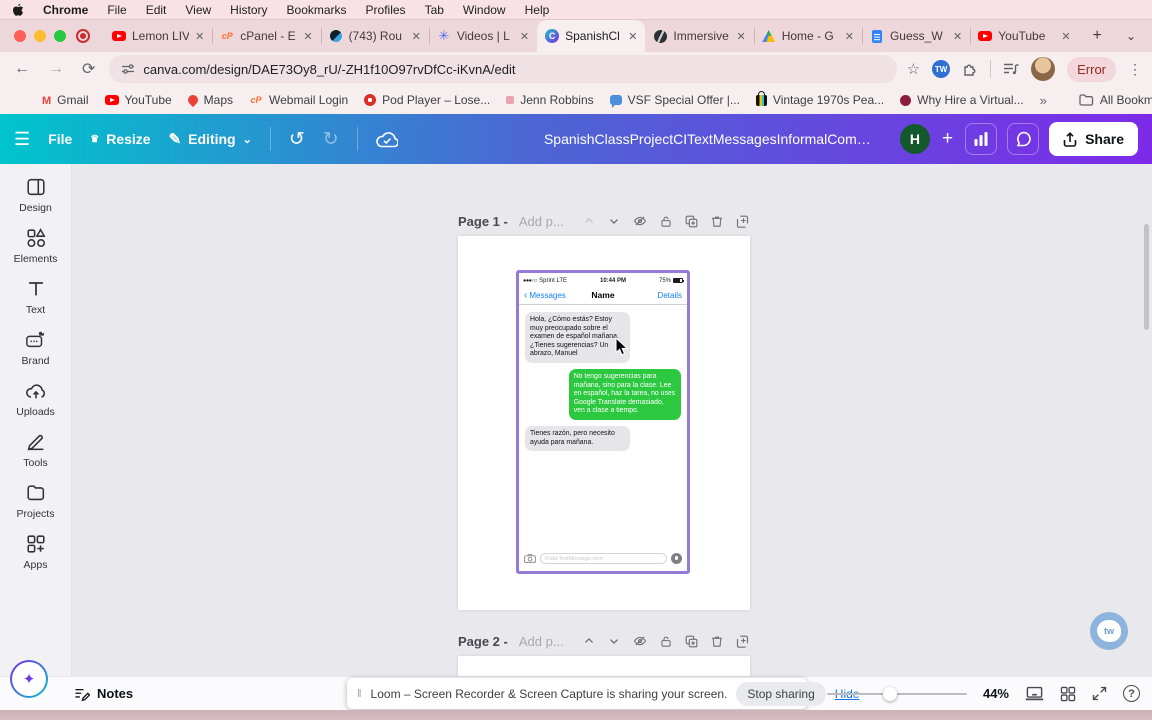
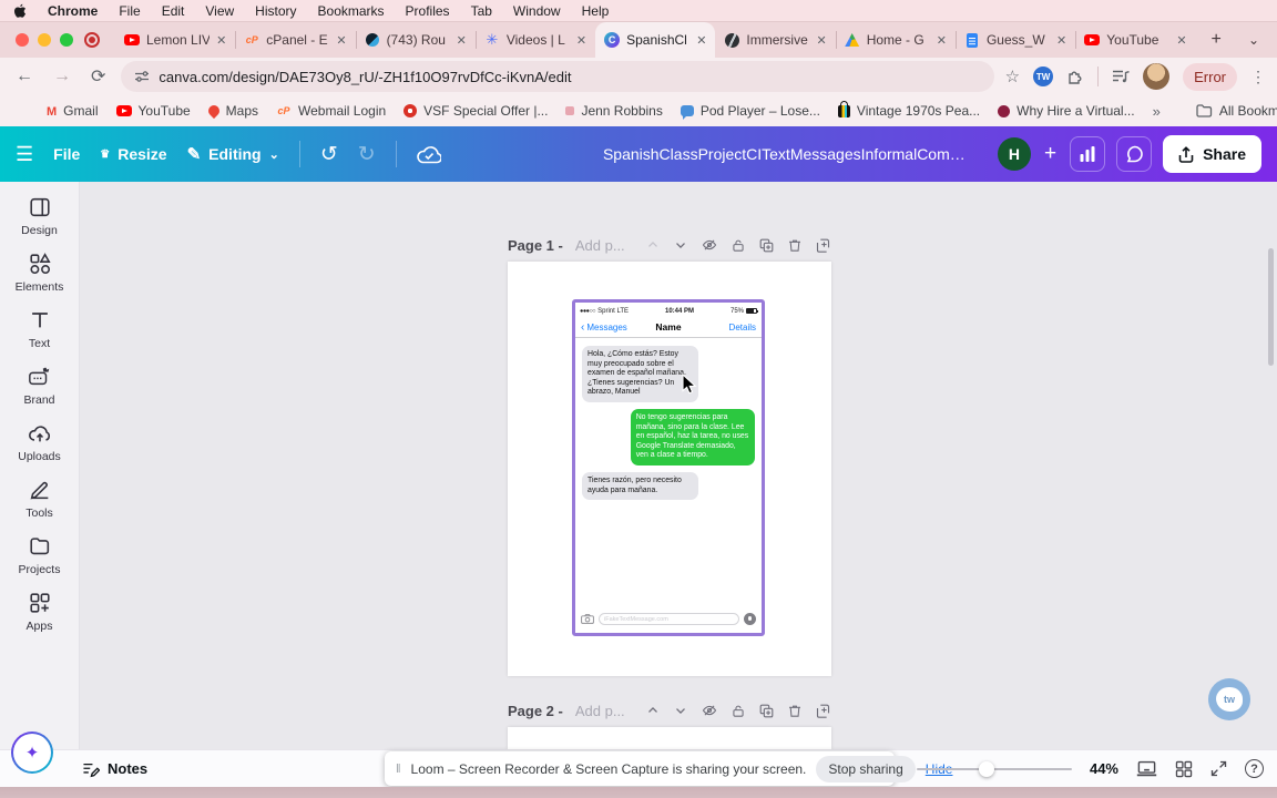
  Chrome
  File
  Edit
  View
  History
  Bookmarks
  Profiles
  Tab
  Window
  Help
  Lemon LIV
  ✕
  cPanel - E
  ✕
  (743) Rou
  ✕
  Videos | L
  ✕
  SpanishCl
  ✕
  Immersive
  ✕
  Home - G
  ✕
  Guess_W
  ✕
  YouTube
  ✕
  +
  ⌄
  ←
  →
  ⟳
  canva.com/design/DAE73Oy8_rU/-ZH1f10O97rvDfCc-iKvnA/edit
  ☆
  TW
  Error
  ⋮
  Gmail
  YouTube
  Maps
  Webmail Login
- Pod Player – Lose...
+ VSF Special Offer |...
  Jenn Robbins
- VSF Special Offer |...
+ Pod Player – Lose...
  Vintage 1970s Pea...
  Why Hire a Virtual...
  »
  ☰
  File
  ♛
  Resize
  ✎
  Editing
  ⌄
  ↺
  ↻
  SpanishClassProjectCITextMessagesInformalComma
  H
  +
  Share
  Design
  Elements
  Text
  Brand
  Uploads
  Tools
  Projects
  Apps
  Page 1 -
  Add p...
  ‹
  Messages
  Name
  Details
  Page 2 -
  Add p...
  tw
  ✦
  Notes
  ‖
  Loom – Screen Recorder & Screen Capture is sharing your screen.
  Stop sharing
  44%
